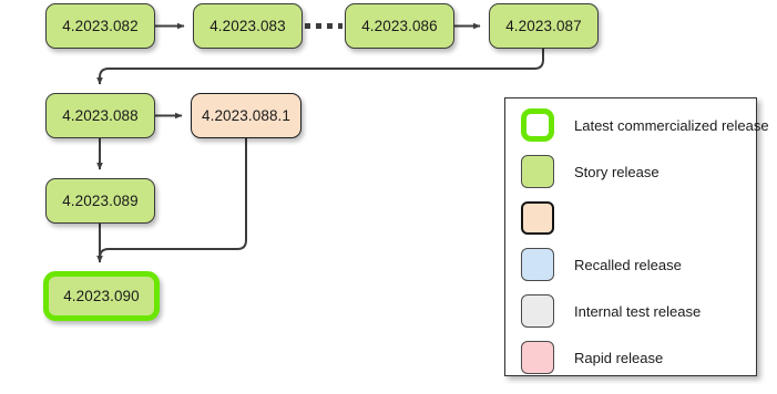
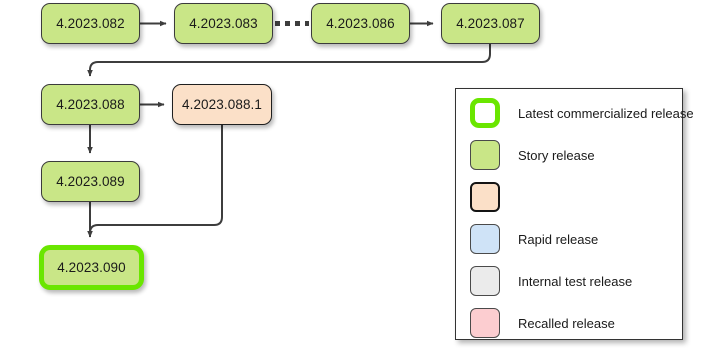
  4.2023.082
  4.2023.083
  4.2023.086
  4.2023.087
  4.2023.088
  4.2023.088.1
  4.2023.089
  4.2023.090
  Latest commercialized release
  Story release
- Recalled release
+ Rapid release
  Internal test release
- Rapid release
+ Recalled release
